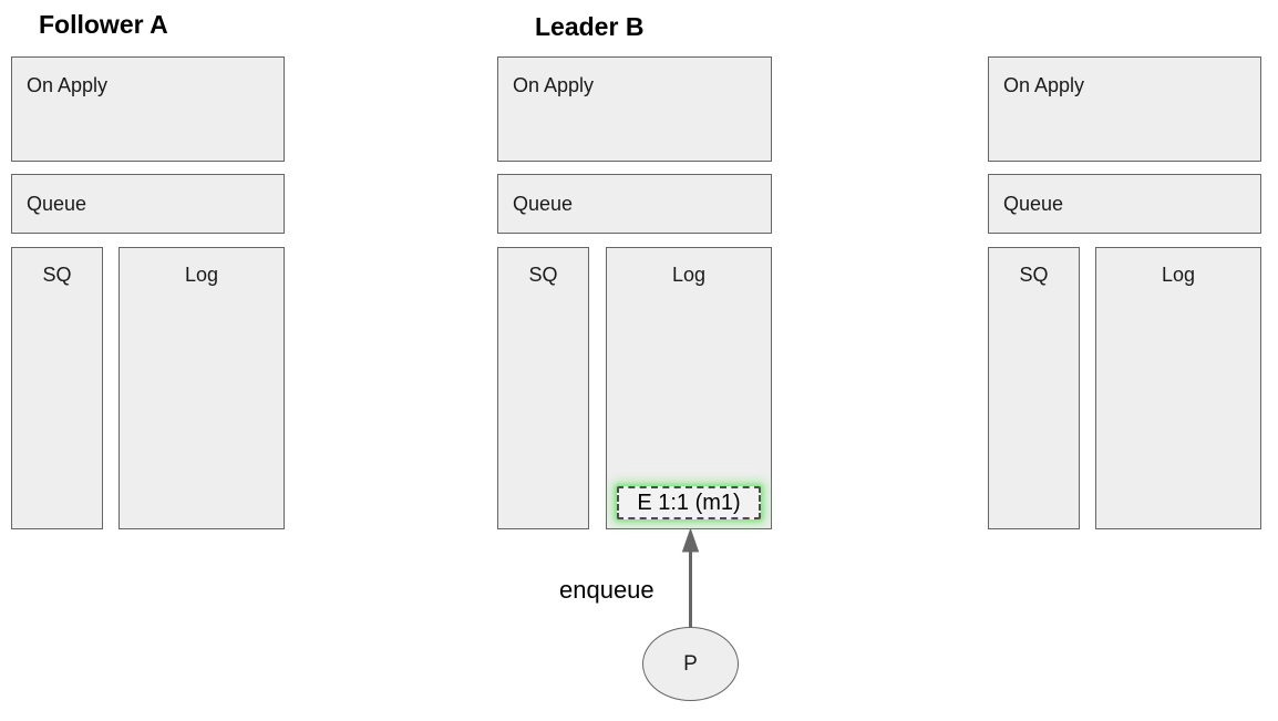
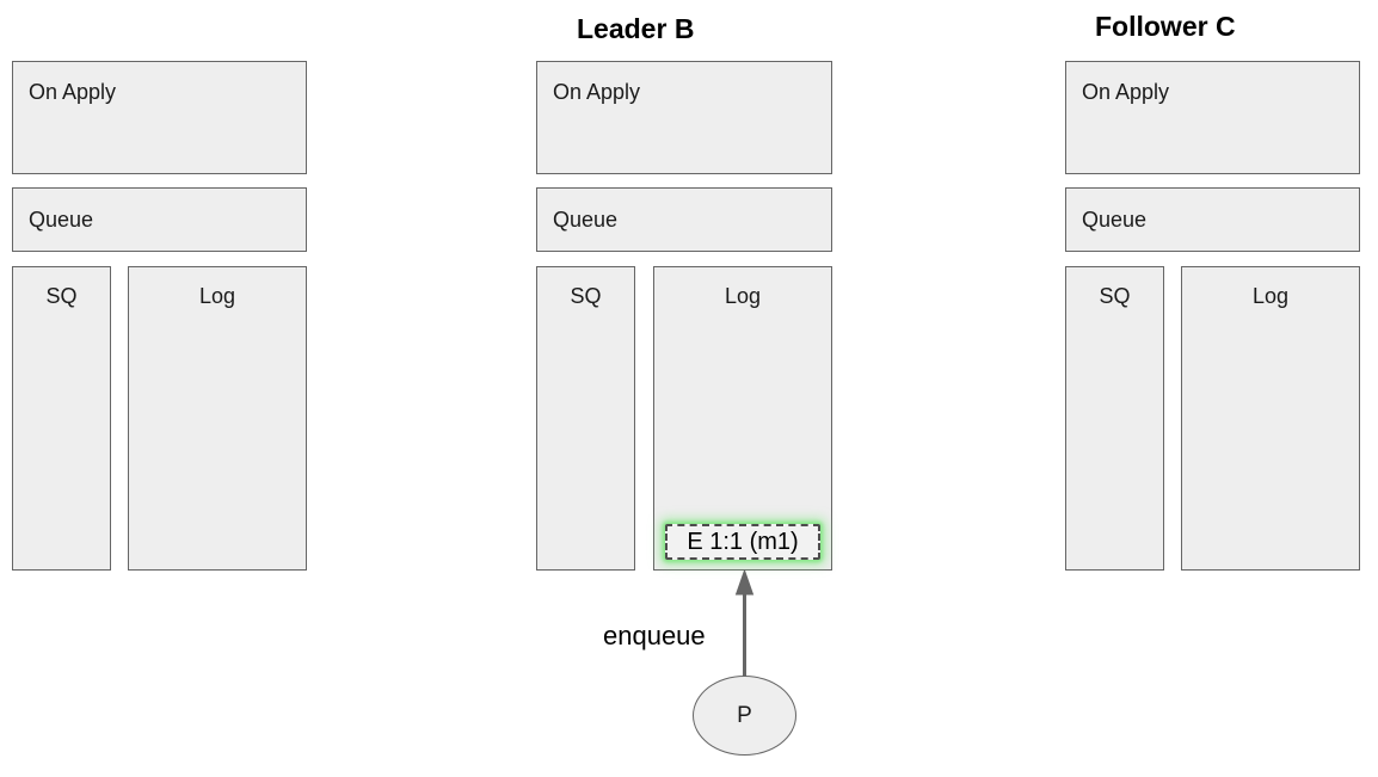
- Follower A
  On Apply
  Queue
  SQ
  Log
  Leader B
  On Apply
  Queue
  SQ
  Log
  E 1:1 (m1)
+ Follower C
  On Apply
  Queue
  SQ
  Log
  enqueue
  P
